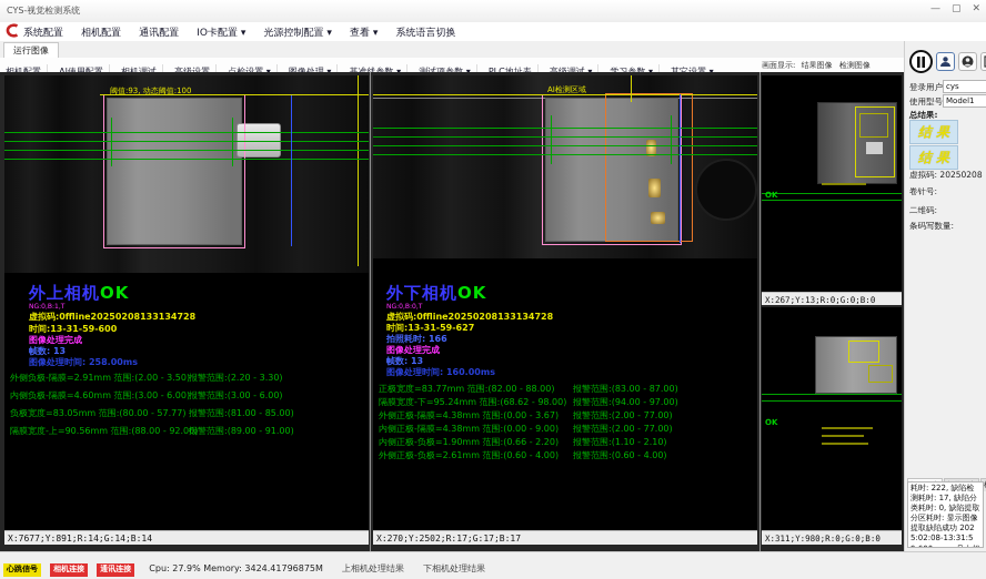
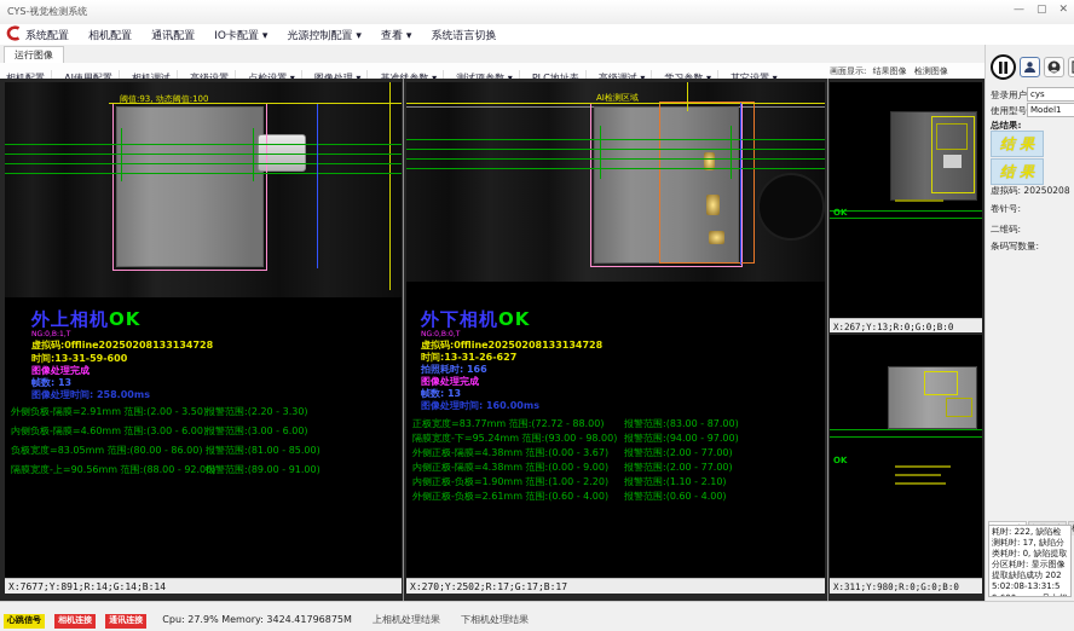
  CYS-视觉检测系统
  —
  ▢
  ✕
  系统配置 相机配置 通讯配置 IO卡配置 ▾ 光源控制配置 ▾ 查看 ▾ 系统语言切换
  运行图像
  阈值:93, 动态阈值:100
  外上相机OK
  虚拟码:0ffline20250208133134728
  时间:13-31-59-600
  图像处理完成
  帧数: 13
  图像处理时间: 258.00ms
  外侧负极-隔膜=2.91mm 范围:(2.00 - 3.50)
  报警范围:(2.20 - 3.30)
  内侧负极-隔膜=4.60mm 范围:(3.00 - 6.00)
  报警范围:(3.00 - 6.00)
- 负极宽度=83.05mm 范围:(80.00 - 57.77)
+ 负极宽度=83.05mm 范围:(80.00 - 86.00)
  报警范围:(81.00 - 85.00)
  隔膜宽度-上=90.56mm 范围:(88.00 - 92.00)
  报警范围:(89.00 - 91.00)
  X:7677;Y:891;R:14;G:14;B:14
  AI检测区域
  外下相机OK
  虚拟码:0ffline20250208133134728
- 时间:13-31-59-627
+ 时间:13-31-26-627
  拍照耗时: 166
  图像处理完成
  帧数: 13
  图像处理时间: 160.00ms
- 正极宽度=83.77mm 范围:(82.00 - 88.00)
+ 正极宽度=83.77mm 范围:(72.72 - 88.00)
  报警范围:(83.00 - 87.00)
- 隔膜宽度-下=95.24mm 范围:(68.62 - 98.00)
+ 隔膜宽度-下=95.24mm 范围:(93.00 - 98.00)
  报警范围:(94.00 - 97.00)
  外侧正极-隔膜=4.38mm 范围:(0.00 - 3.67)
  报警范围:(2.00 - 77.00)
  内侧正极-隔膜=4.38mm 范围:(0.00 - 9.00)
  报警范围:(2.00 - 77.00)
- 内侧正极-负极=1.90mm 范围:(0.66 - 2.20)
+ 内侧正极-负极=1.90mm 范围:(1.00 - 2.20)
  报警范围:(1.10 - 2.10)
  外侧正极-负极=2.61mm 范围:(0.60 - 4.00)
  报警范围:(0.60 - 4.00)
  X:270;Y:2502;R:17;G:17;B:17
  画面显示: 结果图像 检测图像
  OK
  X:267;Y:13;R:0;G:0;B:0
  OK
  X:311;Y:980;R:0;G:0;B:0
  登录用户
  cys
  使用型号
  Model1
  总结果:
  结 果
  结 果
  虚拟码: 20250208
  卷针号:
  二维码:
  条码写数量:
  心跳信号 相机连接 通讯连接 Cpu: 27.9% Memory: 3424.41796875M 上相机处理结果 下相机处理结果
